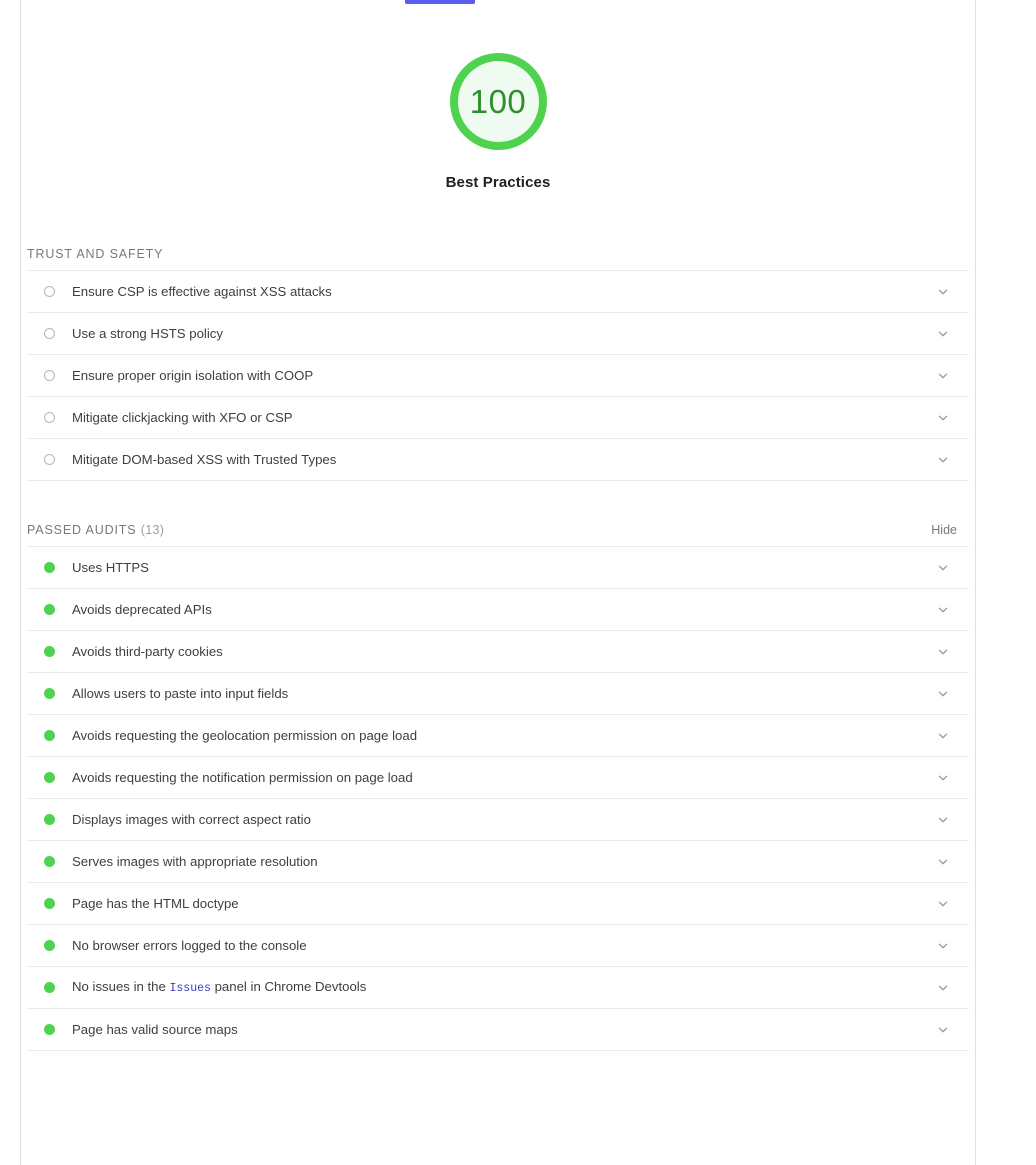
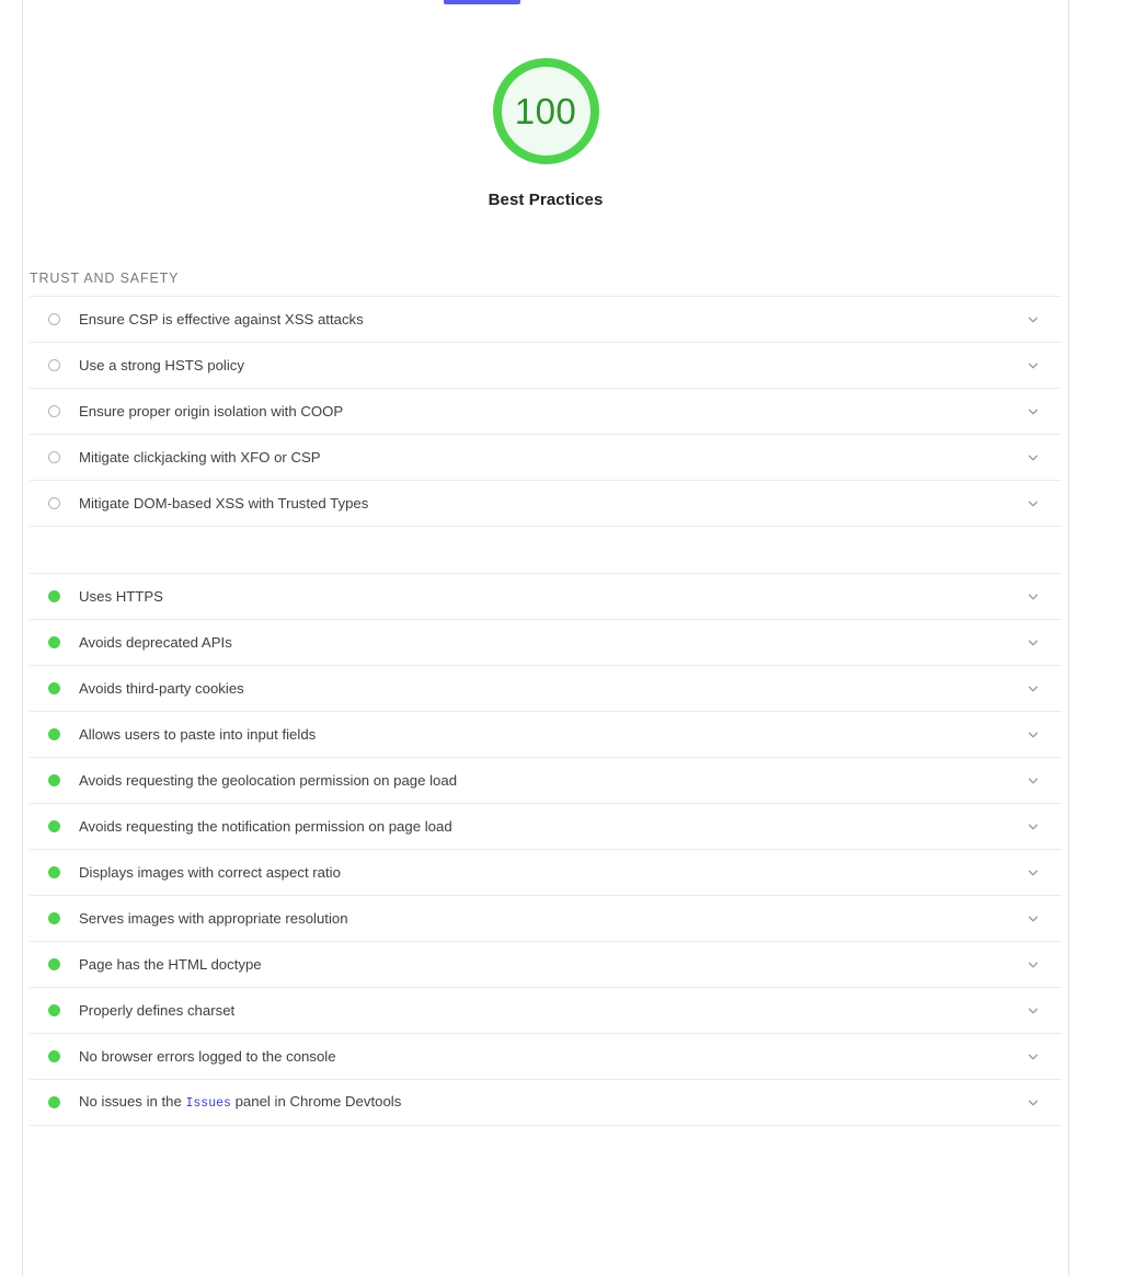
  100
  Best Practices
  TRUST AND SAFETY
  Ensure CSP is effective against XSS attacks
  Use a strong HSTS policy
  Ensure proper origin isolation with COOP
  Mitigate clickjacking with XFO or CSP
  Mitigate DOM-based XSS with Trusted Types
- PASSED AUDITS (13)
- Hide
  Uses HTTPS
  Avoids deprecated APIs
  Avoids third-party cookies
  Allows users to paste into input fields
  Avoids requesting the geolocation permission on page load
  Avoids requesting the notification permission on page load
  Displays images with correct aspect ratio
  Serves images with appropriate resolution
  Page has the HTML doctype
+ Properly defines charset
  No browser errors logged to the console
  No issues in the Issues panel in Chrome Devtools
- Page has valid source maps
